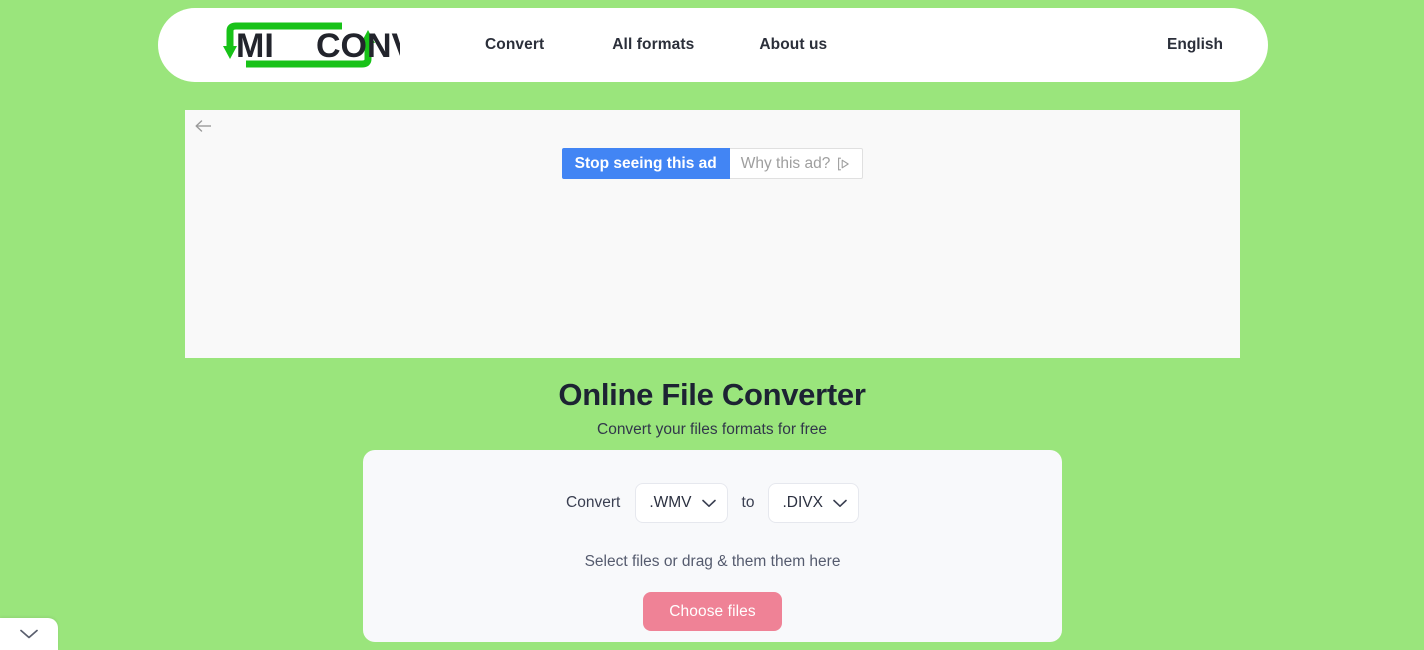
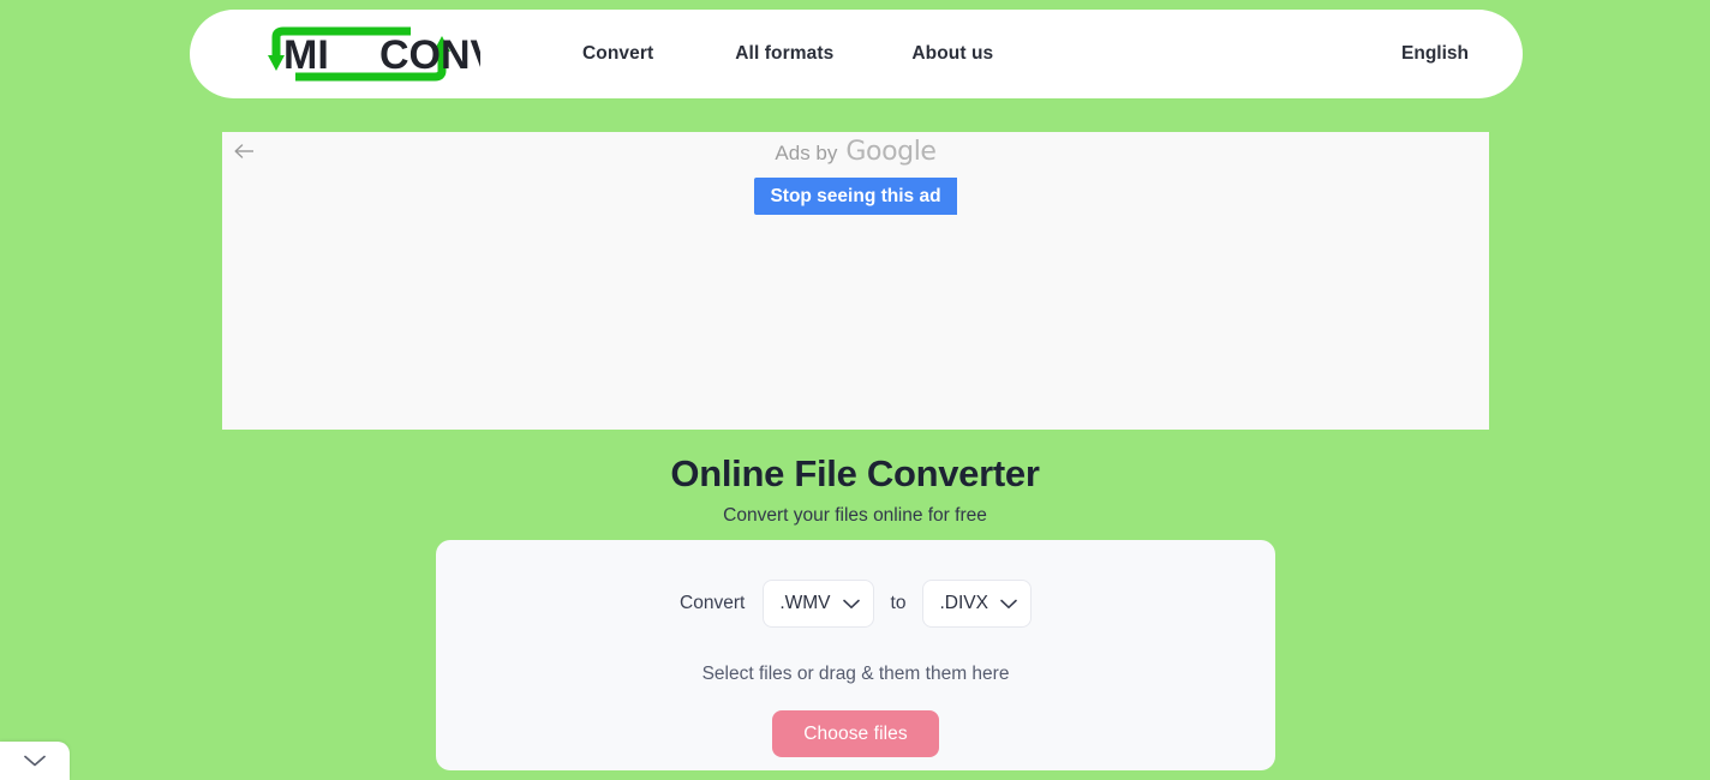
  MI
  CON
  Convert
  All formats
  About us
  English
+ Ads by
+ Google
  Stop seeing this ad
- Why this ad?
  Online File Converter
- Convert your files formats for free
+ Convert your files online for free
  Convert
  .WMV
  to
  .DIVX
  Select files or drag & them them here
  Choose files
